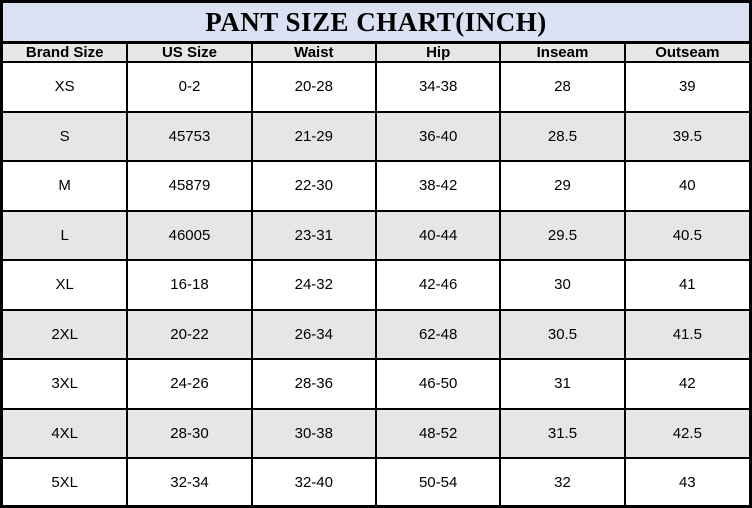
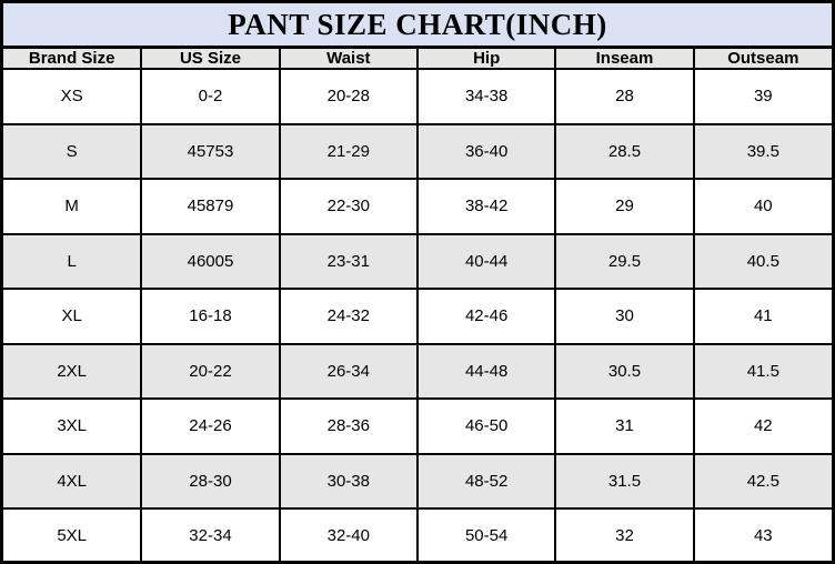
  PANT SIZE CHART(INCH)
  Brand Size	US Size	Waist	Hip	Inseam	Outseam
  XS	0-2	20-28	34-38	28	39
  S	45753	21-29	36-40	28.5	39.5
  M	45879	22-30	38-42	29	40
  L	46005	23-31	40-44	29.5	40.5
  XL	16-18	24-32	42-46	30	41
- 2XL	20-22	26-34	62-48	30.5	41.5
+ 2XL	20-22	26-34	44-48	30.5	41.5
  3XL	24-26	28-36	46-50	31	42
  4XL	28-30	30-38	48-52	31.5	42.5
  5XL	32-34	32-40	50-54	32	43
